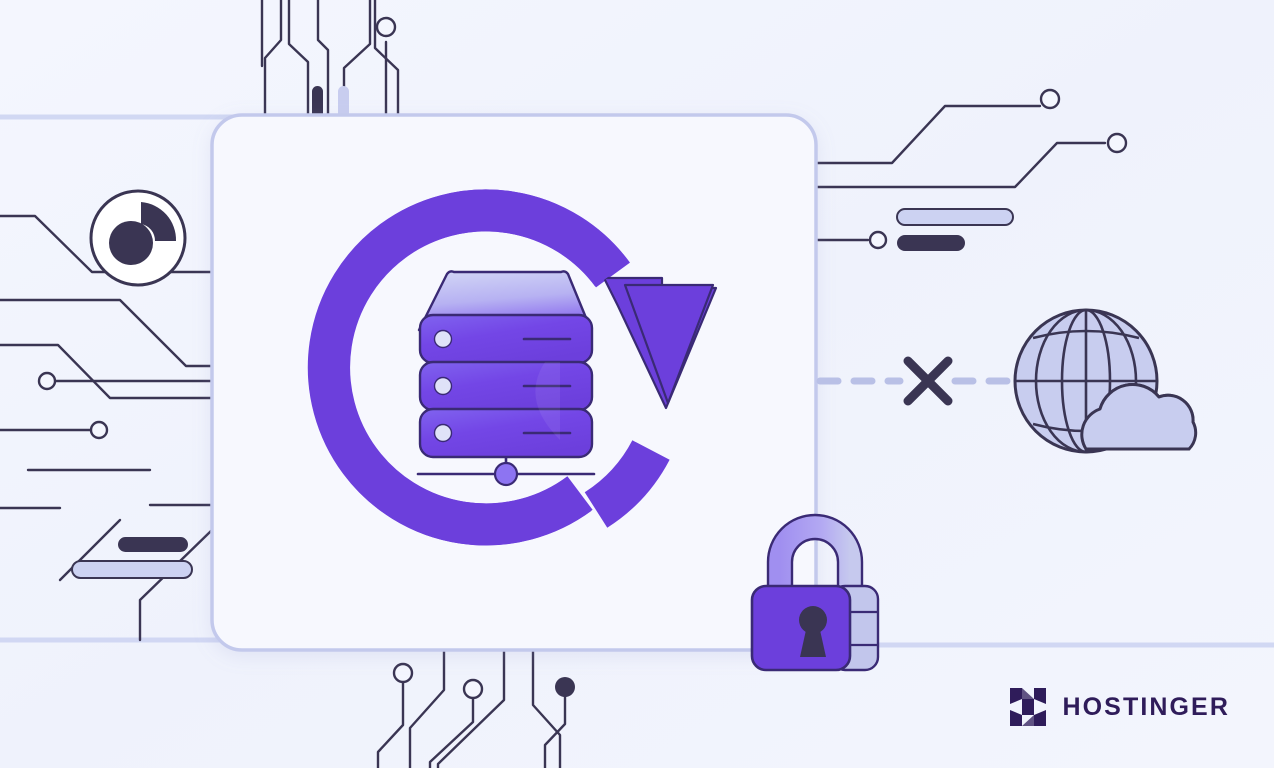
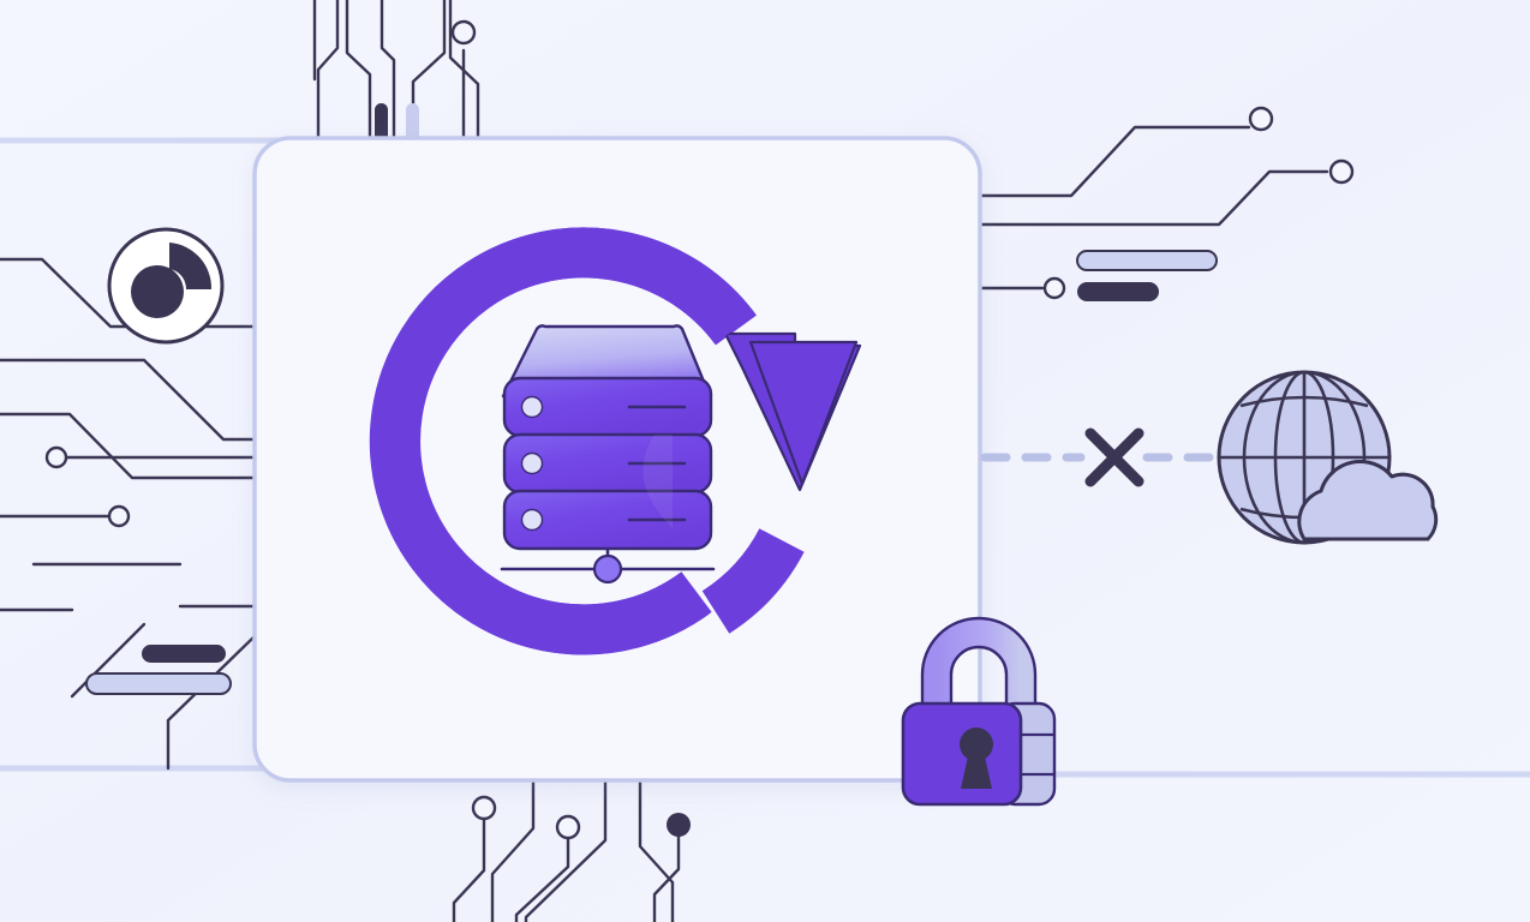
- HOSTINGER
